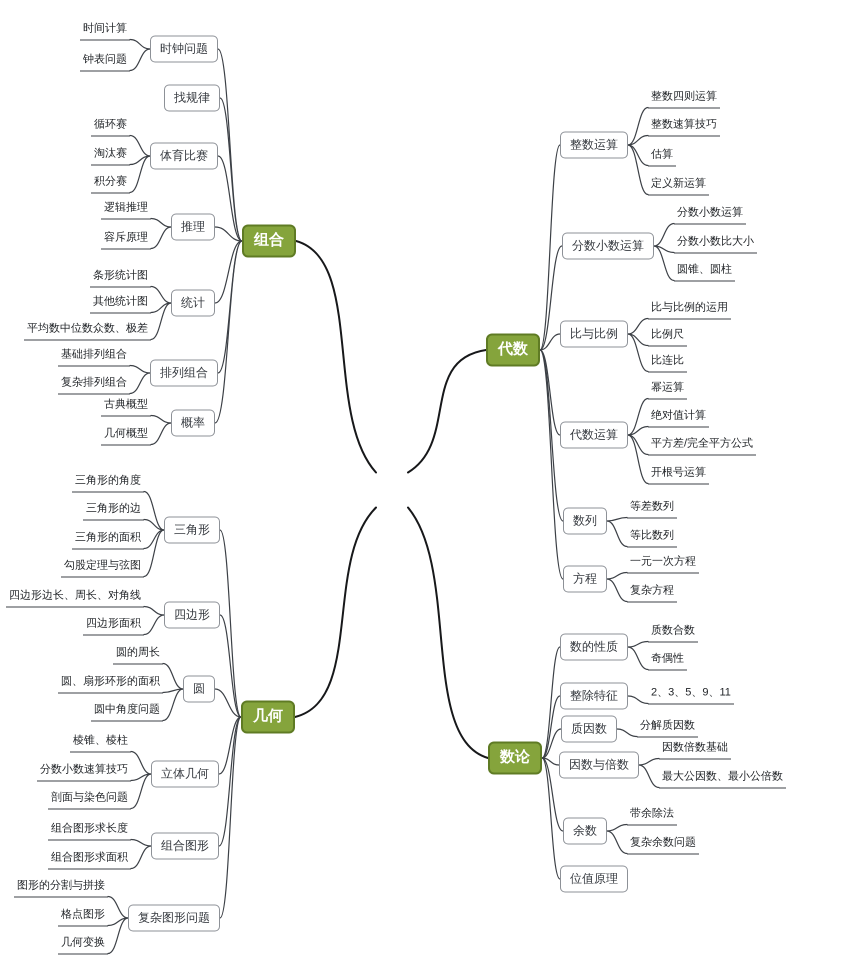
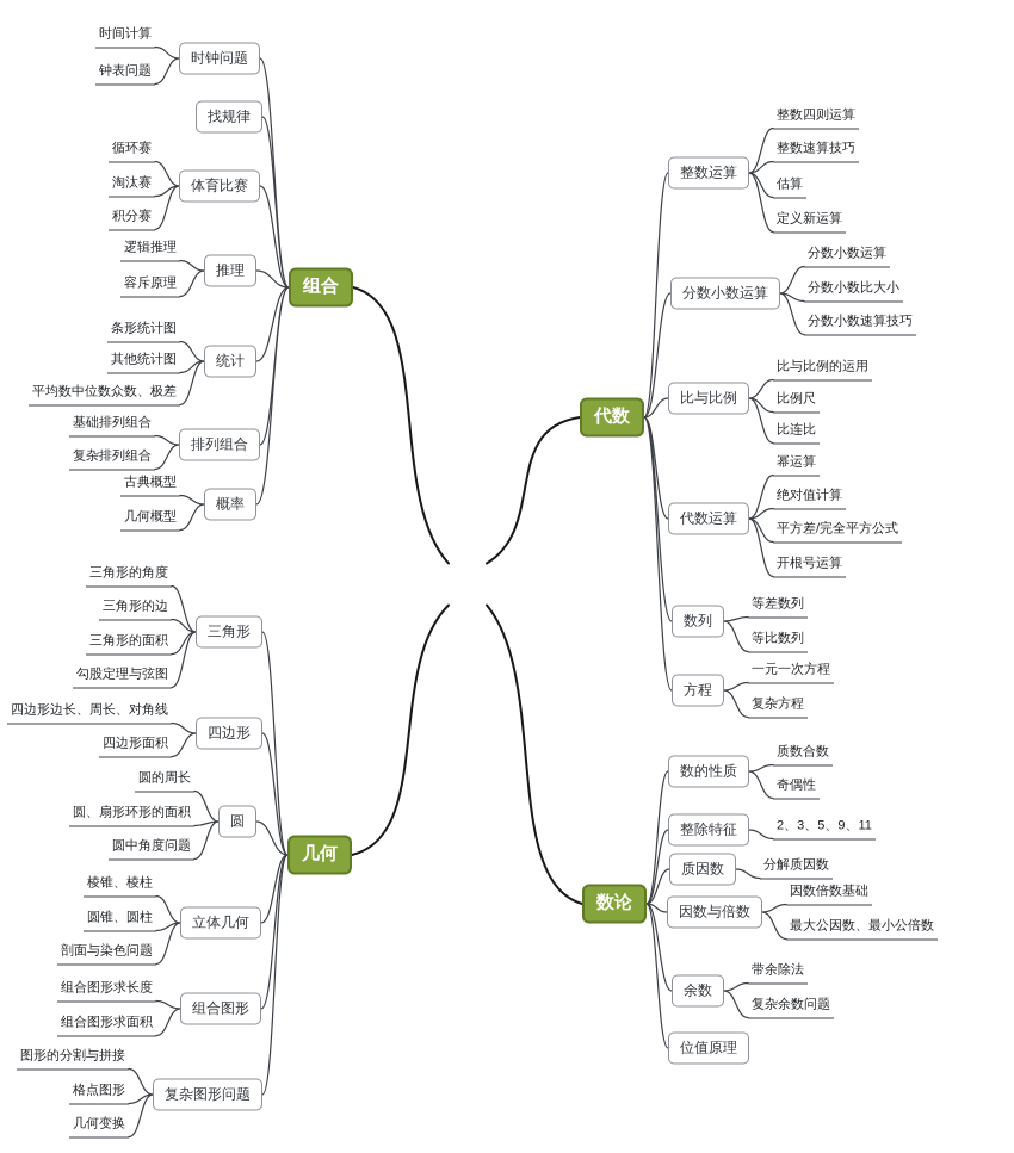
  组合
  时钟问题
  找规律
  体育比赛
  推理
  统计
  排列组合
  概率
  代数
  整数运算
  分数小数运算
  比与比例
  代数运算
  数列
  方程
  几何
  三角形
  四边形
  圆
  立体几何
  组合图形
  复杂图形问题
  数论
  数的性质
  整除特征
  质因数
  因数与倍数
  余数
  位值原理
  时间计算
  钟表问题
  循环赛
  淘汰赛
  积分赛
  逻辑推理
  容斥原理
  条形统计图
  其他统计图
  平均数中位数众数、极差
  基础排列组合
  复杂排列组合
  古典概型
  几何概型
  整数四则运算
  整数速算技巧
  估算
  定义新运算
  分数小数运算
  分数小数比大小
- 圆锥、圆柱
+ 分数小数速算技巧
  比与比例的运用
  比例尺
  比连比
  幂运算
  绝对值计算
  平方差/完全平方公式
  开根号运算
  等差数列
  等比数列
  一元一次方程
  复杂方程
  三角形的角度
  三角形的边
  三角形的面积
  勾股定理与弦图
  四边形边长、周长、对角线
  四边形面积
  圆的周长
  圆、扇形环形的面积
  圆中角度问题
  棱锥、棱柱
- 分数小数速算技巧
+ 圆锥、圆柱
  剖面与染色问题
  组合图形求长度
  组合图形求面积
  图形的分割与拼接
  格点图形
  几何变换
  质数合数
  奇偶性
  2、3、5、9、11
  分解质因数
  因数倍数基础
  最大公因数、最小公倍数
  带余除法
  复杂余数问题
